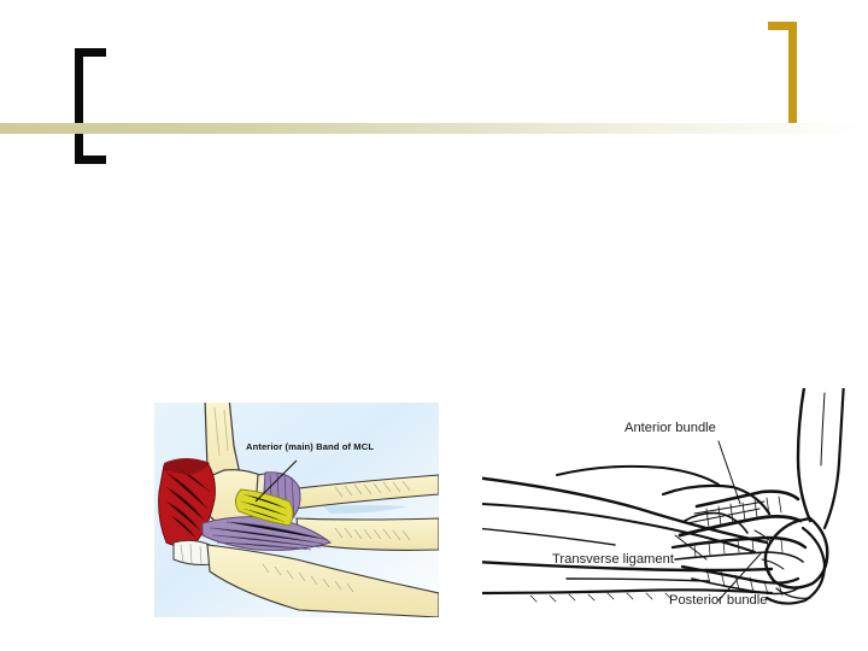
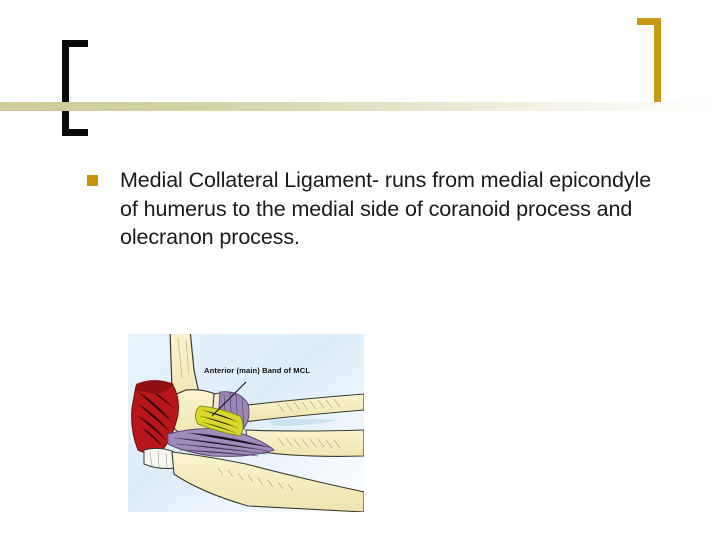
+ Medial Collateral Ligament- runs from medial epicondyle of humerus to the medial side of coranoid process and olecranon process.
  Anterior (main) Band of MCL
- Anterior bundle
- Transverse ligament
- Posterior bundle
